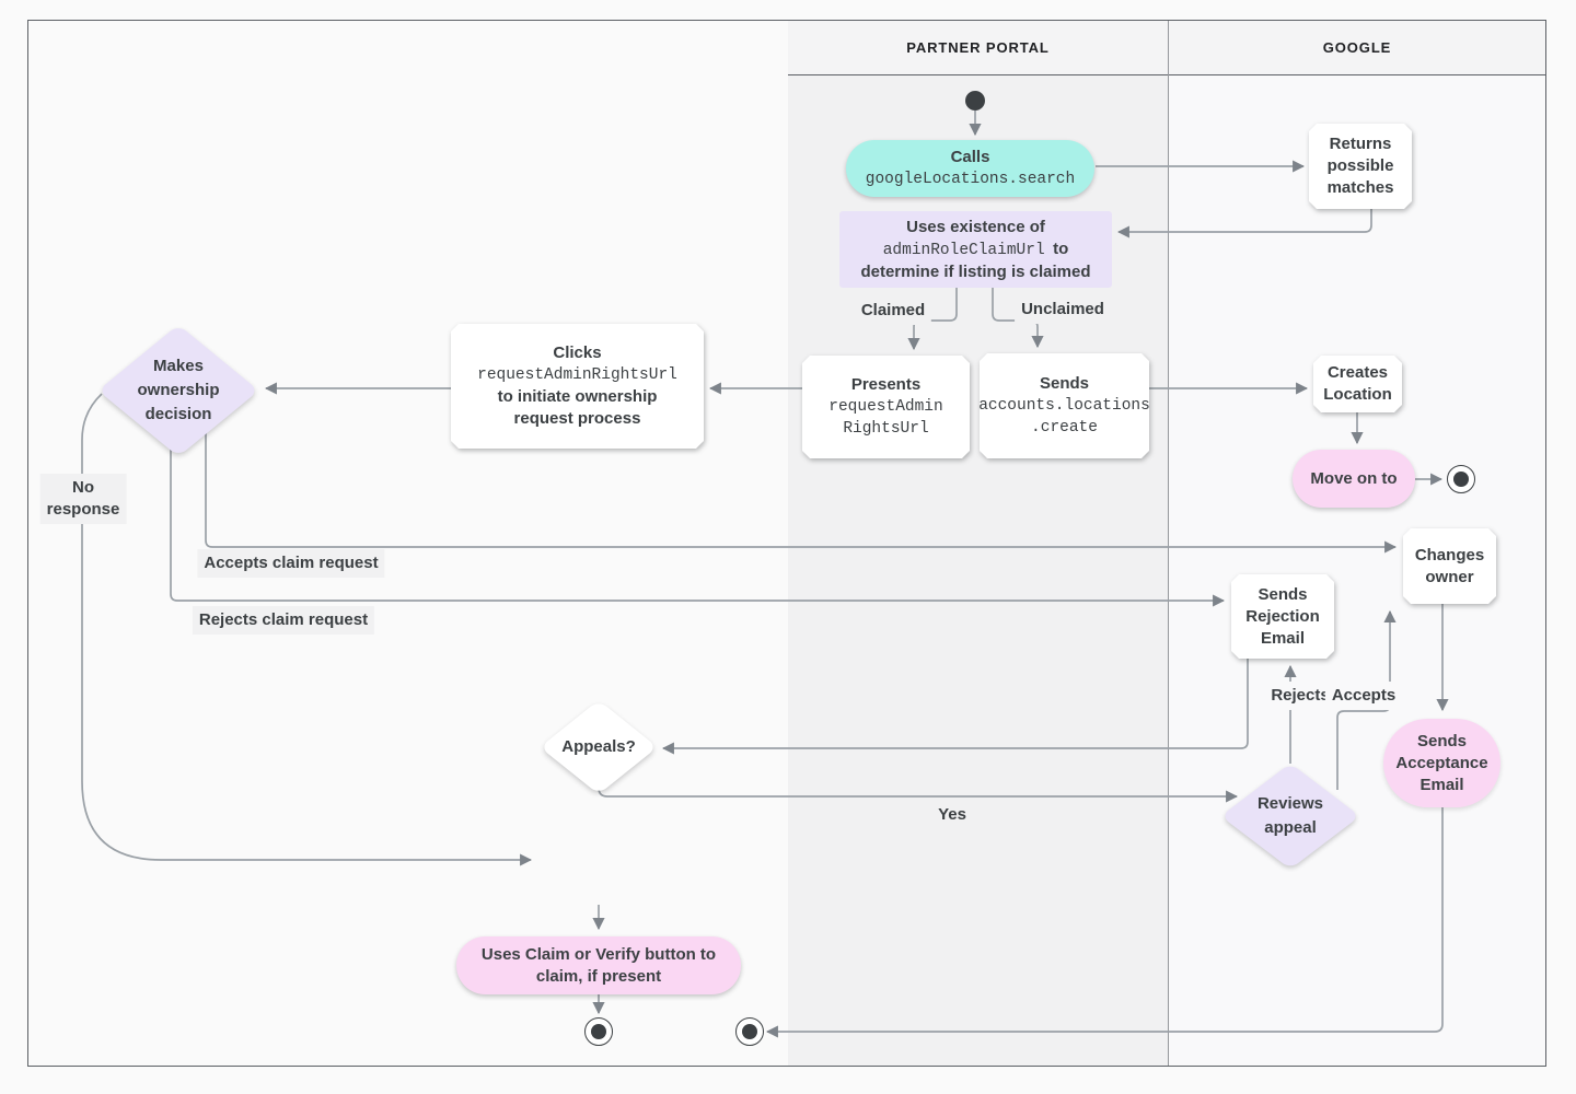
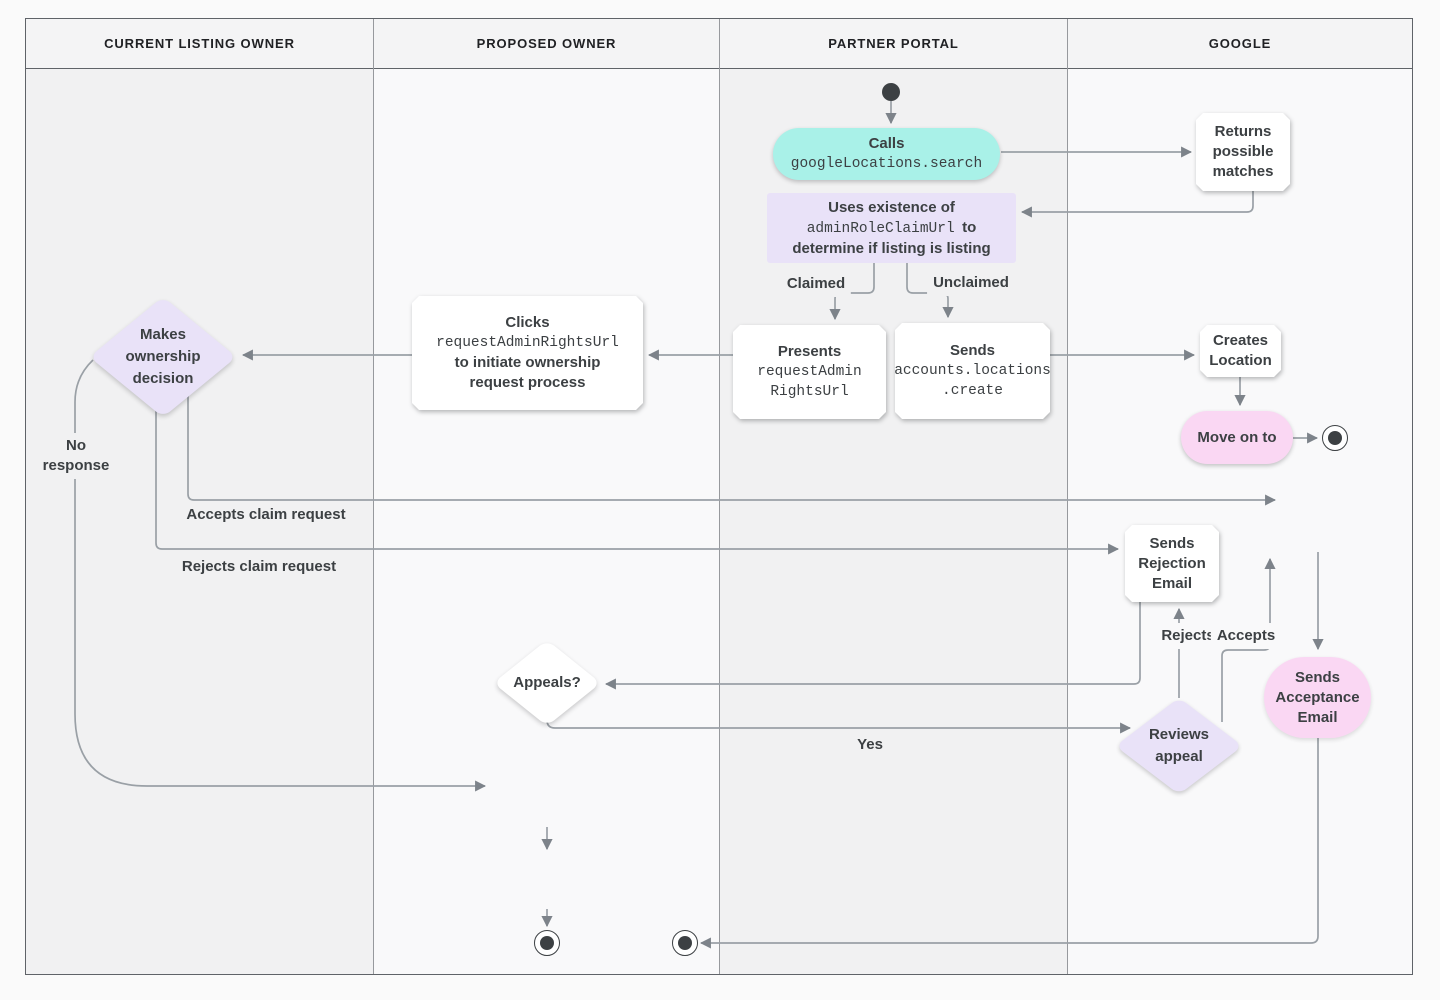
+ CURRENT LISTING OWNER
+ PROPOSED OWNER
  PARTNER PORTAL
  GOOGLE
  Claimed
  Unclaimed
  No
  response
  Accepts claim request
  Rejects claim request
  Yes
  Reject
  Accepts
  Calls
  googleLocations.search
  Returns
  possible
  matches
  Uses existence of
  adminRoleClaimUrl to
- determine if listing is claimed
+ determine if listing is listing
  Presents
  requestAdmin
  RightsUrl
  Sends
  accounts.locations
  .create
  Clicks
  requestAdminRightsUrl
  to initiate ownership
  request process
  Makes
  ownership
  decision
  Creates
  Location
  Move on to
- Changes
- owner
  Sends
  Rejection
  Email
  Sends
  Acceptance
  Email
  Reviews
  appeal
  Appeals?
- Uses Claim or Verify button to
- claim, if present
